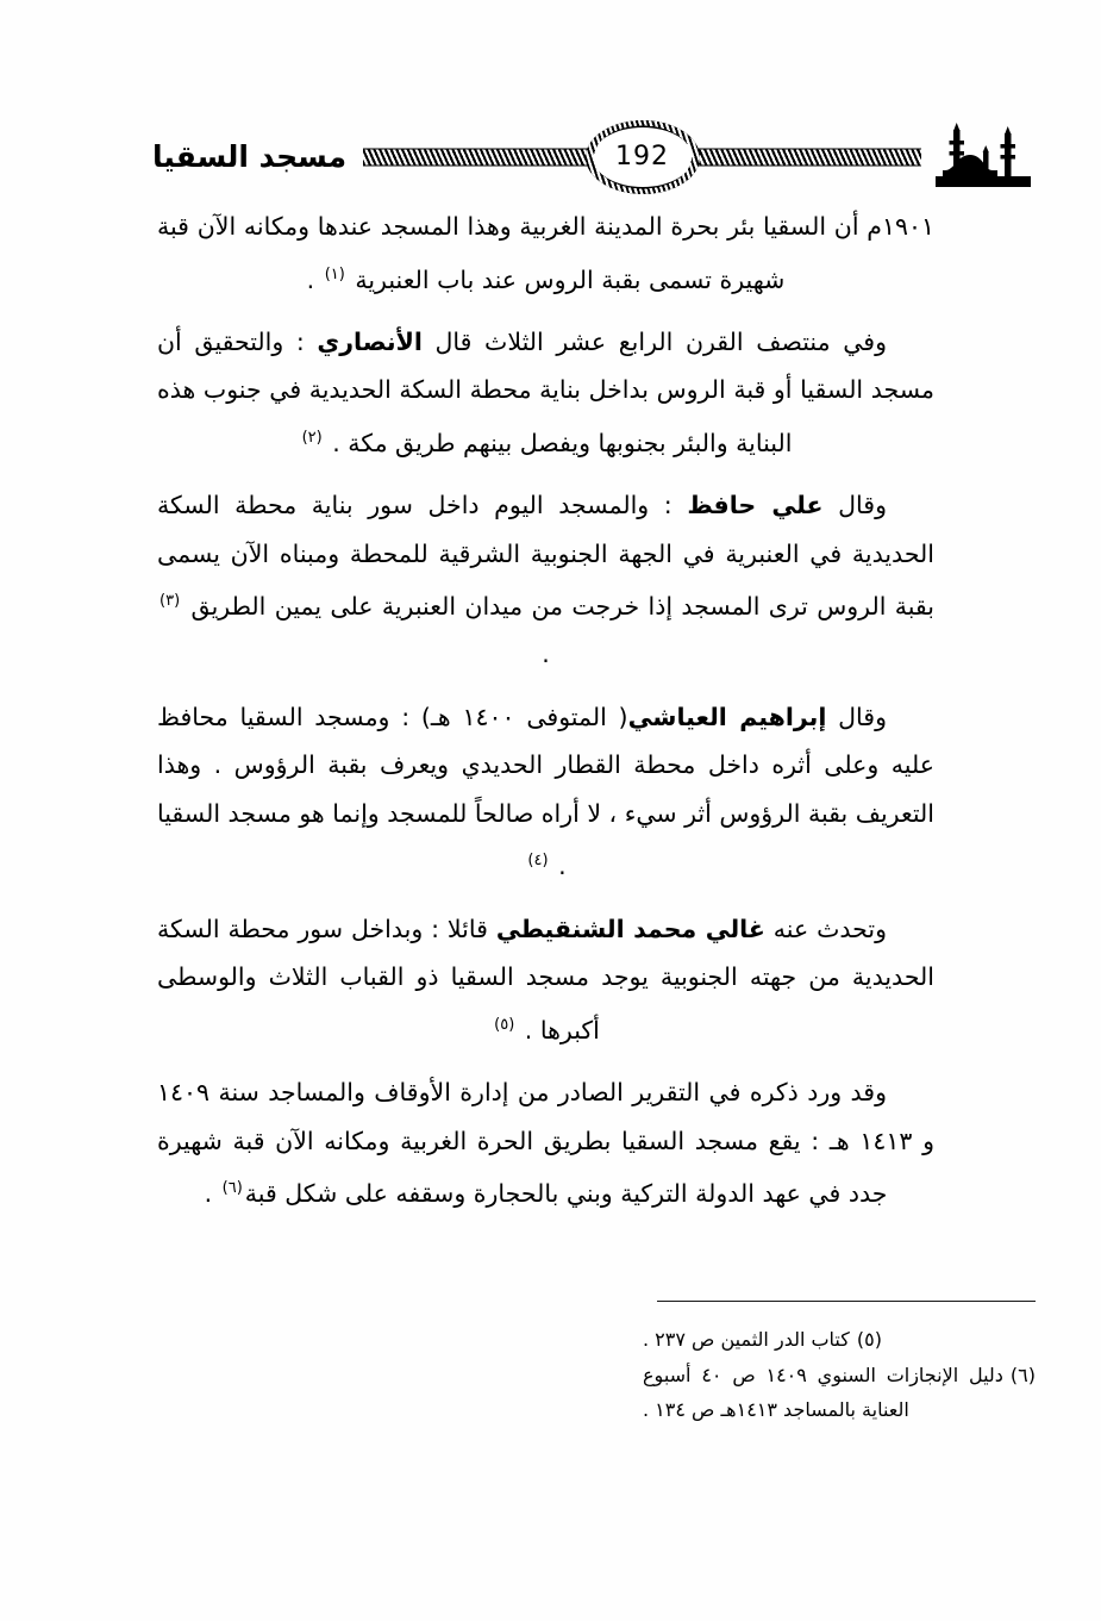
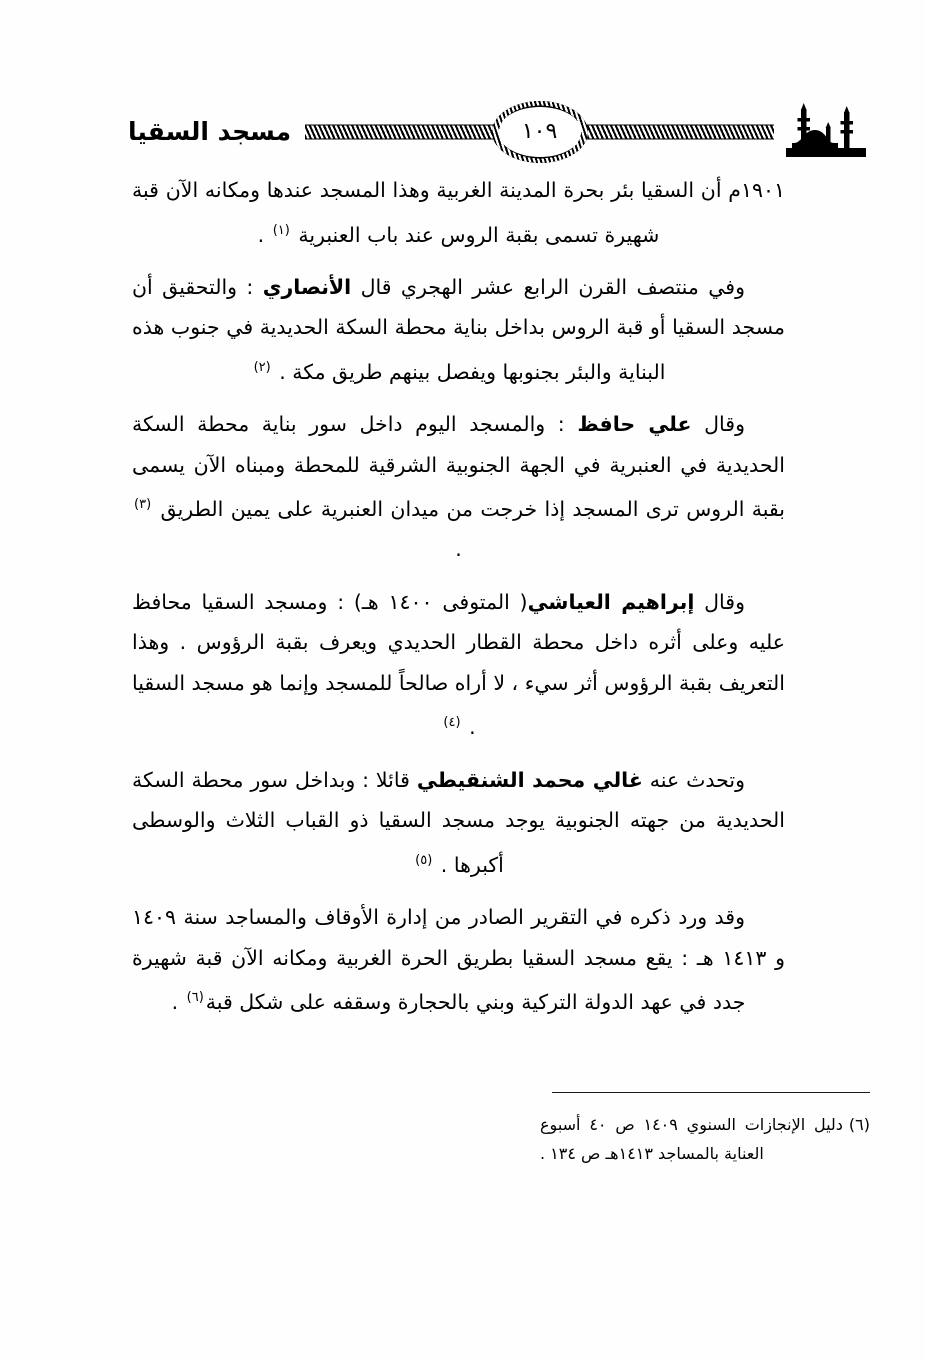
- 192
+ ١٠٩
  مسجد السقيا
  ١٩٠١م أن السقيا بئر بحرة المدينة الغربية وهذا المسجد عندها ومكانه الآن قبة شهيرة تسمى بقبة الروس عند باب العنبرية (١) .
- وفي منتصف القرن الرابع عشر الثلاث قال الأنصاري : والتحقيق أن مسجد السقيا أو قبة الروس بداخل بناية محطة السكة الحديدية في جنوب هذه البناية والبئر بجنوبها ويفصل بينهم طريق مكة . (٢)
+ وفي منتصف القرن الرابع عشر الهجري قال الأنصاري : والتحقيق أن مسجد السقيا أو قبة الروس بداخل بناية محطة السكة الحديدية في جنوب هذه البناية والبئر بجنوبها ويفصل بينهم طريق مكة . (٢)
  وقال علي حافظ : والمسجد اليوم داخل سور بناية محطة السكة الحديدية في العنبرية في الجهة الجنوبية الشرقية للمحطة ومبناه الآن يسمى بقبة الروس ترى المسجد إذا خرجت من ميدان العنبرية على يمين الطريق (٣) .
  وقال إبراهيم العياشي( المتوفى ١٤٠٠ هـ) : ومسجد السقيا محافظ عليه وعلى أثره داخل محطة القطار الحديدي ويعرف بقبة الرؤوس . وهذا التعريف بقبة الرؤوس أثر سيء ، لا أراه صالحاً للمسجد وإنما هو مسجد السقيا . (٤)
  وتحدث عنه غالي محمد الشنقيطي قائلا : وبداخل سور محطة السكة الحديدية من جهته الجنوبية يوجد مسجد السقيا ذو القباب الثلاث والوسطى أكبرها . (٥)
  وقد ورد ذكره في التقرير الصادر من إدارة الأوقاف والمساجد سنة ١٤٠٩ و ١٤١٣ هـ : يقع مسجد السقيا بطريق الحرة الغربية ومكانه الآن قبة شهيرة جدد في عهد الدولة التركية وبني بالحجارة وسقفه على شكل قبة(٦) .
- (٥)كتاب الدر الثمين ص ٢٣٧ .
  (٦)دليل الإنجازات السنوي ١٤٠٩ ص ٤٠ أسبوع العناية بالمساجد ١٤١٣هـ ص ١٣٤ .
